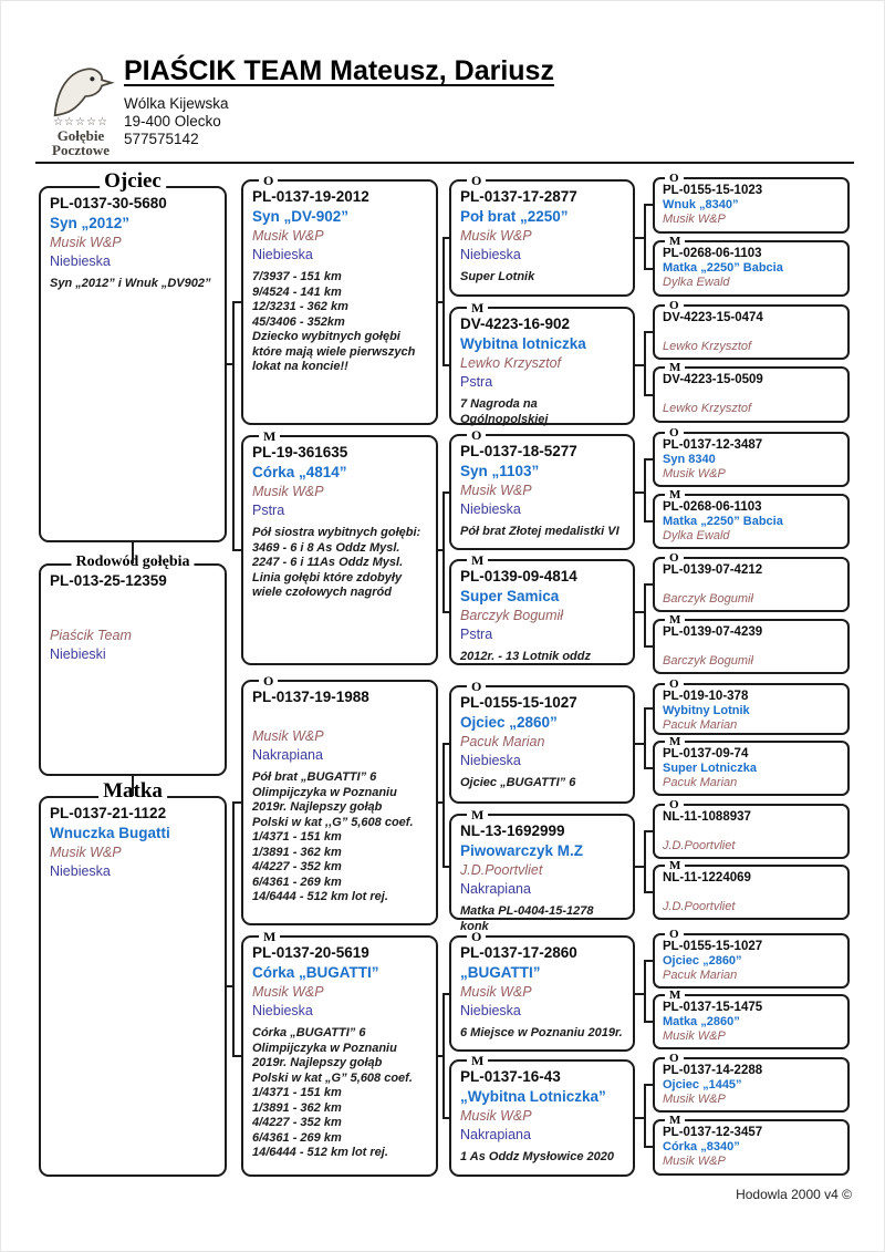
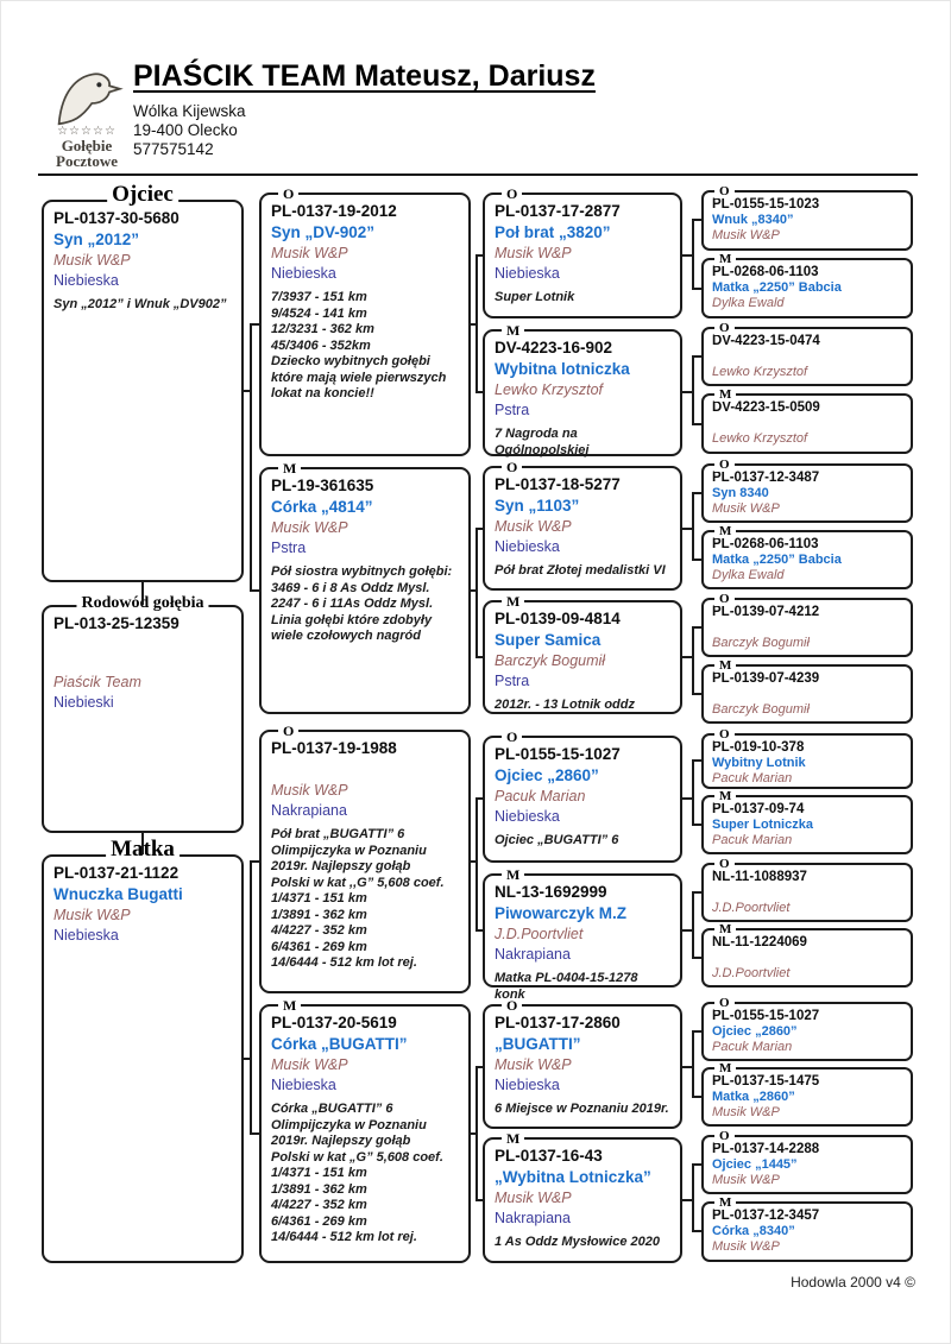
  ☆☆☆☆☆
  Gołębie
  Pocztowe
  PIAŚCIK TEAM Mateusz, Dariusz
  Wólka Kijewska
  19-400 Olecko
  577575142
  Ojciec
  PL-0137-30-5680
  Syn „2012”
  Musik W&P
  Niebieska
  Syn „2012” i Wnuk „DV902”
  Rodowód gołębia
  PL-013-25-12359
  Piaścik Team
  Niebieski
  Matka
  PL-0137-21-1122
  Wnuczka Bugatti
  Musik W&P
  Niebieska
  O
  PL-0137-19-2012
  Syn „DV-902”
  Musik W&P
  Niebieska
  7/3937 - 151 km
  9/4524 - 141 km
  12/3231 - 362 km
  45/3406 - 352km
  Dziecko wybitnych gołębi
  które mają wiele pierwszych
  lokat na koncie!!
  M
  PL-19-361635
  Córka „4814”
  Musik W&P
  Pstra
  Pół siostra wybitnych gołębi:
  3469 - 6 i 8 As Oddz Mysl.
  2247 - 6 i 11As Oddz Mysl.
  Linia gołębi które zdobyły
  wiele czołowych nagród
  O
  PL-0137-19-1988
  Musik W&P
  Nakrapiana
  Pół brat „BUGATTI” 6
  Olimpijczyka w Poznaniu
  2019r. Najlepszy gołąb
  Polski w kat ,,G” 5,608 coef.
  1/4371 - 151 km
  1/3891 - 362 km
  4/4227 - 352 km
  6/4361 - 269 km
  14/6444 - 512 km lot rej.
  M
  PL-0137-20-5619
  Córka „BUGATTI”
  Musik W&P
  Niebieska
  Córka „BUGATTI” 6
  Olimpijczyka w Poznaniu
  2019r. Najlepszy gołąb
  Polski w kat „G” 5,608 coef.
  1/4371 - 151 km
  1/3891 - 362 km
  4/4227 - 352 km
  6/4361 - 269 km
  14/6444 - 512 km lot rej.
  O
  PL-0137-17-2877
- Poł brat „2250”
+ Poł brat „3820”
  Musik W&P
  Niebieska
  Super Lotnik
  M
  DV-4223-16-902
  Wybitna lotniczka
  Lewko Krzysztof
  Pstra
  7 Nagroda na Ogólnopolskiej
  O
  PL-0137-18-5277
  Syn „1103”
  Musik W&P
  Niebieska
  Pół brat Złotej medalistki VI
  M
  PL-0139-09-4814
  Super Samica
  Barczyk Bogumił
  Pstra
  2012r. - 13 Lotnik oddz
  O
  PL-0155-15-1027
  Ojciec „2860”
  Pacuk Marian
  Niebieska
  Ojciec „BUGATTI” 6
  M
  NL-13-1692999
  Piwowarczyk M.Z
  J.D.Poortvliet
  Nakrapiana
  Matka PL-0404-15-1278 konk
  O
  PL-0137-17-2860
  „BUGATTI”
  Musik W&P
  Niebieska
  6 Miejsce w Poznaniu 2019r.
  M
  PL-0137-16-43
  „Wybitna Lotniczka”
  Musik W&P
  Nakrapiana
  1 As Oddz Mysłowice 2020
  O
  PL-0155-15-1023
  Wnuk „8340”
  Musik W&P
  M
  PL-0268-06-1103
  Matka „2250” Babcia
  Dylka Ewald
  O
  DV-4223-15-0474
  Lewko Krzysztof
  M
  DV-4223-15-0509
  Lewko Krzysztof
  O
  PL-0137-12-3487
  Syn 8340
  Musik W&P
  M
  PL-0268-06-1103
  Matka „2250” Babcia
  Dylka Ewald
  O
  PL-0139-07-4212
  Barczyk Bogumił
  M
  PL-0139-07-4239
  Barczyk Bogumił
  O
  PL-019-10-378
  Wybitny Lotnik
  Pacuk Marian
  M
  PL-0137-09-74
  Super Lotniczka
  Pacuk Marian
  O
  NL-11-1088937
  J.D.Poortvliet
  M
  NL-11-1224069
  J.D.Poortvliet
  O
  PL-0155-15-1027
  Ojciec „2860”
  Pacuk Marian
  M
  PL-0137-15-1475
  Matka „2860”
  Musik W&P
  O
  PL-0137-14-2288
  Ojciec „1445”
  Musik W&P
  M
  PL-0137-12-3457
  Córka „8340”
  Musik W&P
  Hodowla 2000 v4 ©
